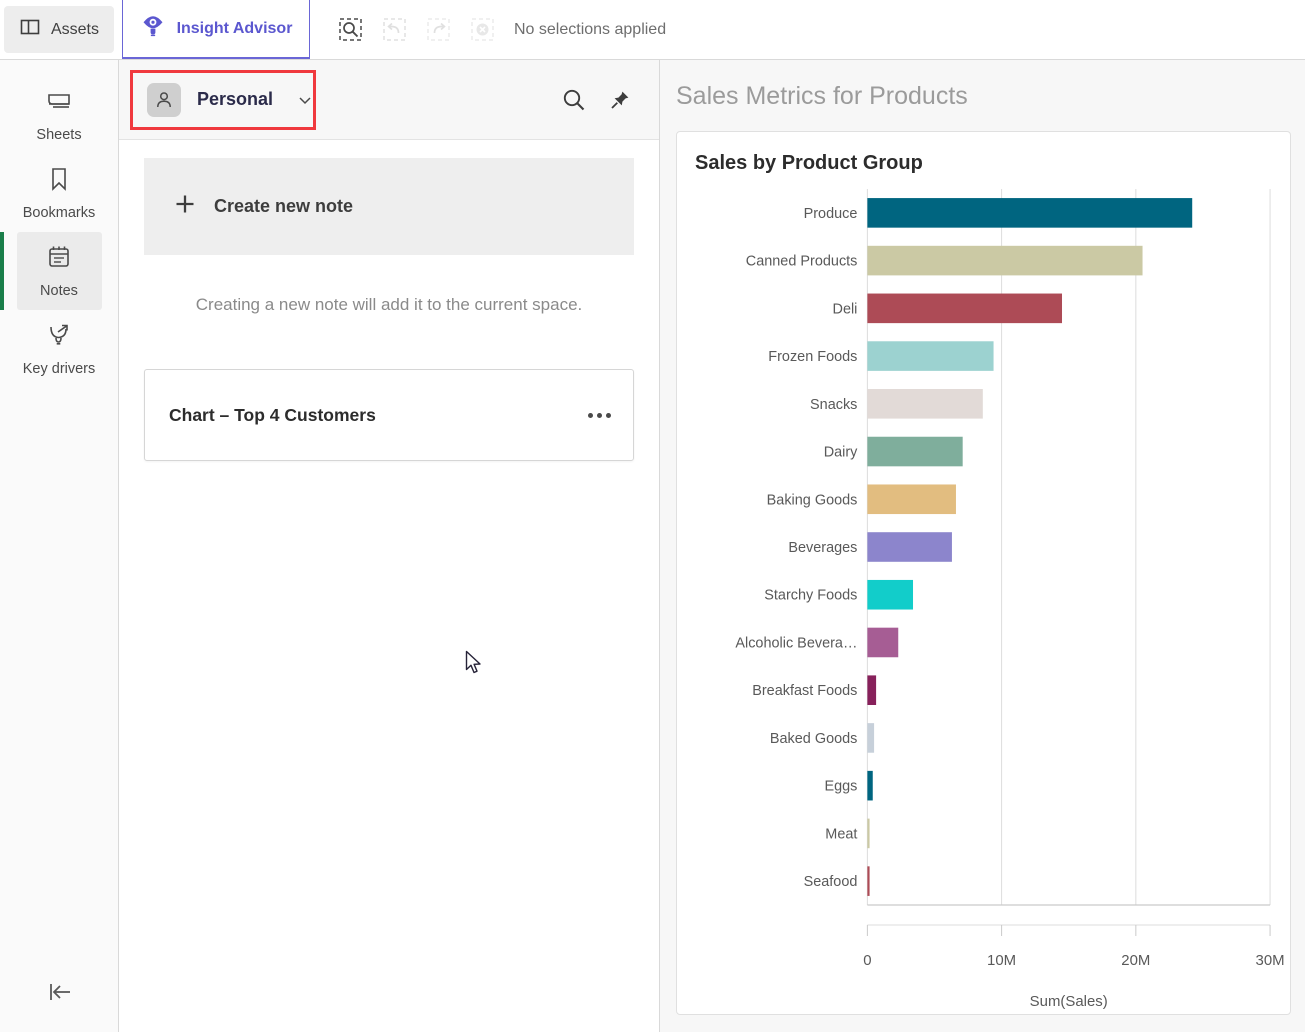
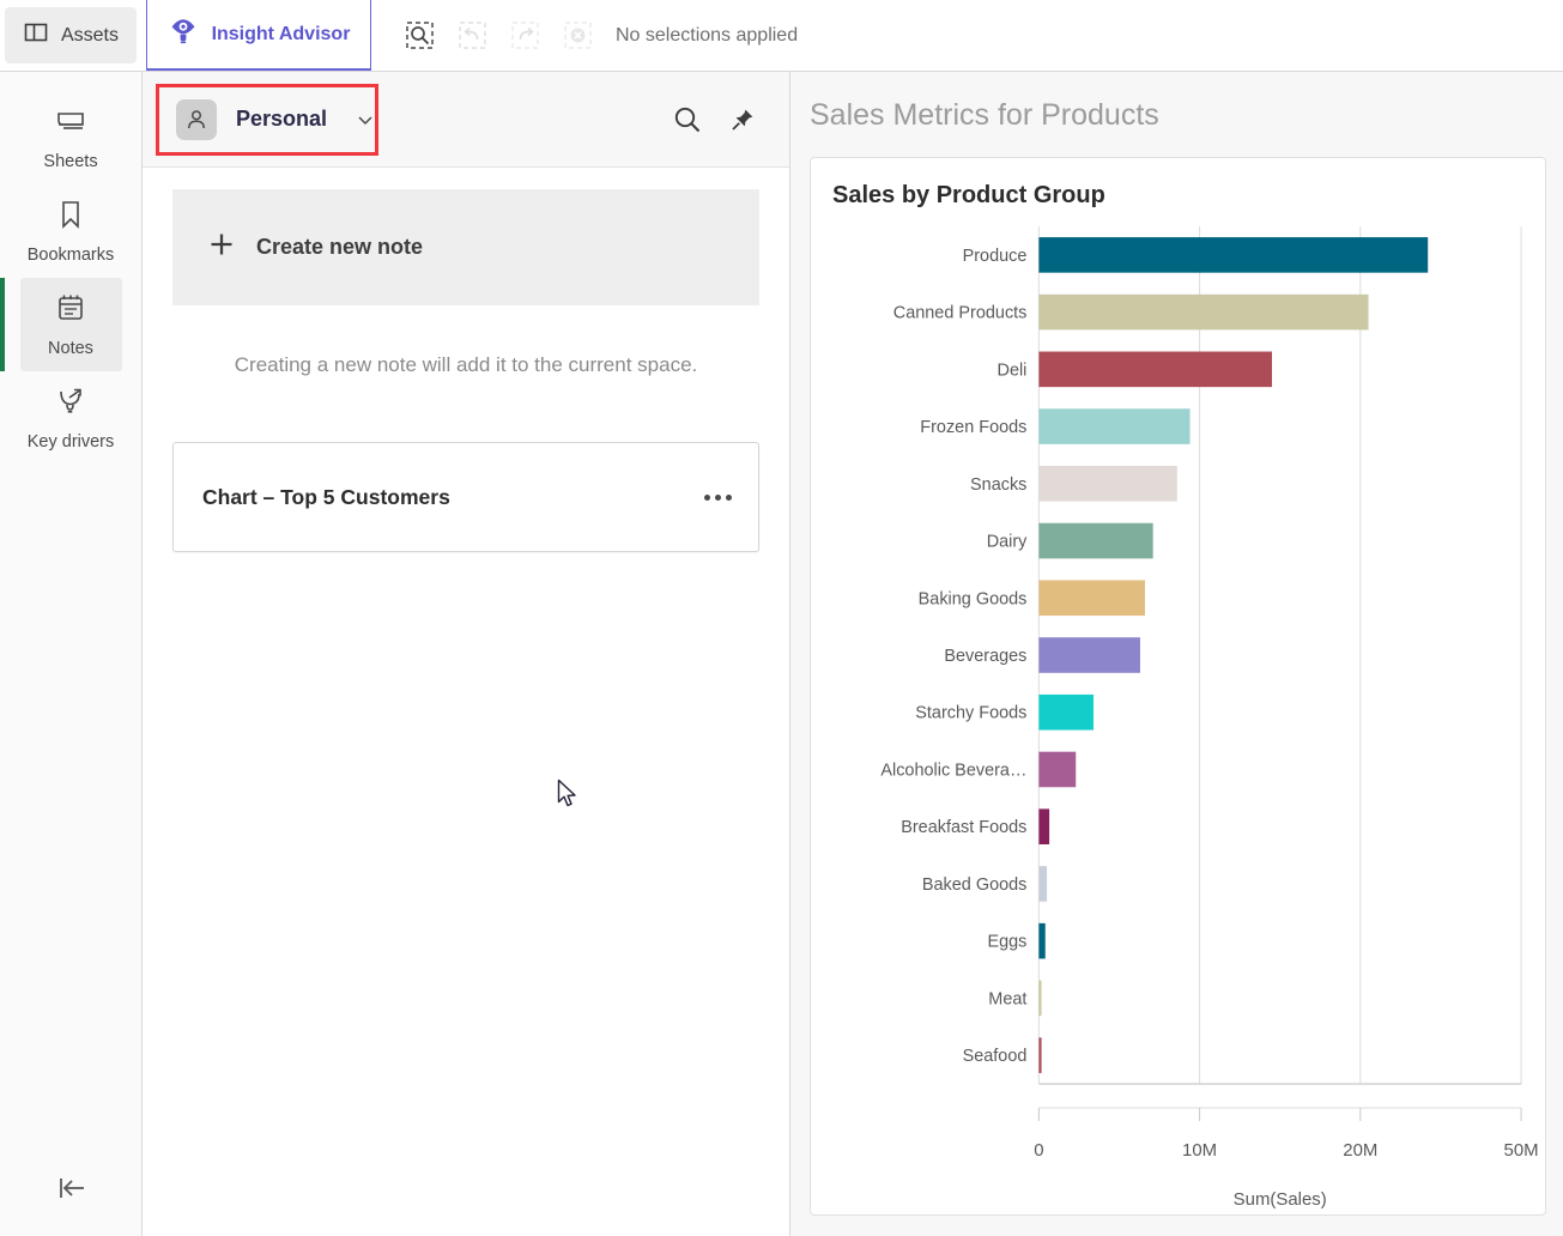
  Assets
  Insight Advisor
  No selections applied
  Sheets
  Bookmarks
  Notes
  Key drivers
  Personal
  Create new note
  Creating a new note will add it to the current space.
- Chart – Top 4 Customers
+ Chart – Top 5 Customers
  Sales Metrics for Products
  Sales by Product Group
  Produce
  Canned Products
  Deli
  Frozen Foods
  Snacks
  Dairy
  Baking Goods
  Beverages
  Starchy Foods
  Alcoholic Bevera…
  Breakfast Foods
  Baked Goods
  Eggs
  Meat
  Seafood
  0
  10M
  20M
- 30M
+ 50M
  Sum(Sales)
